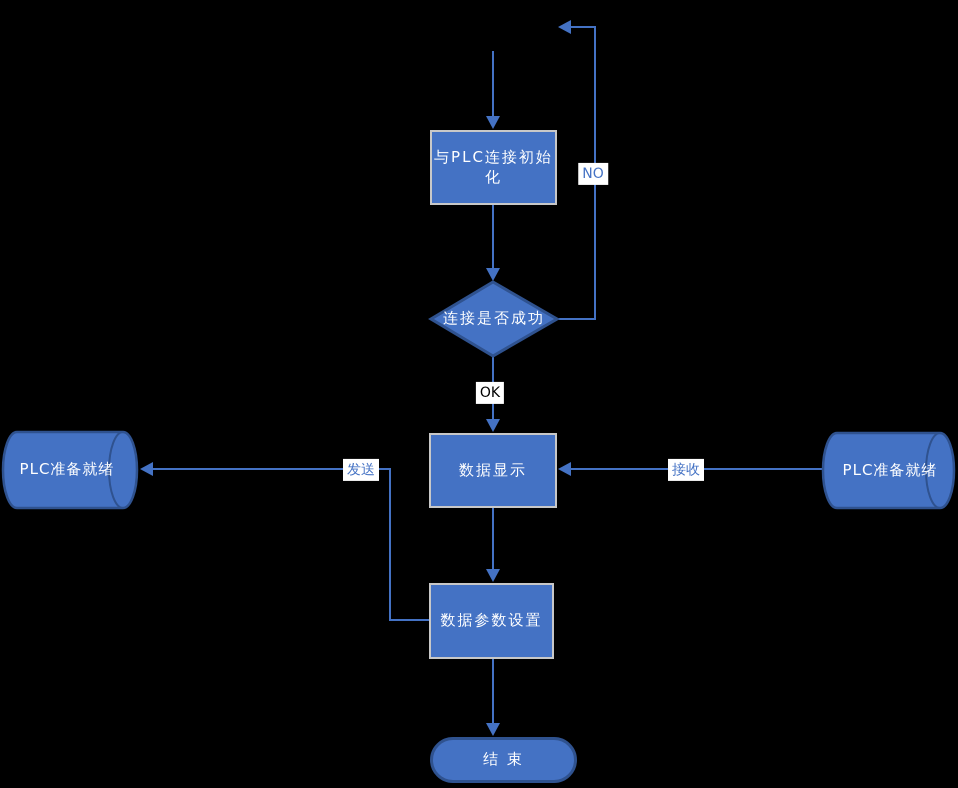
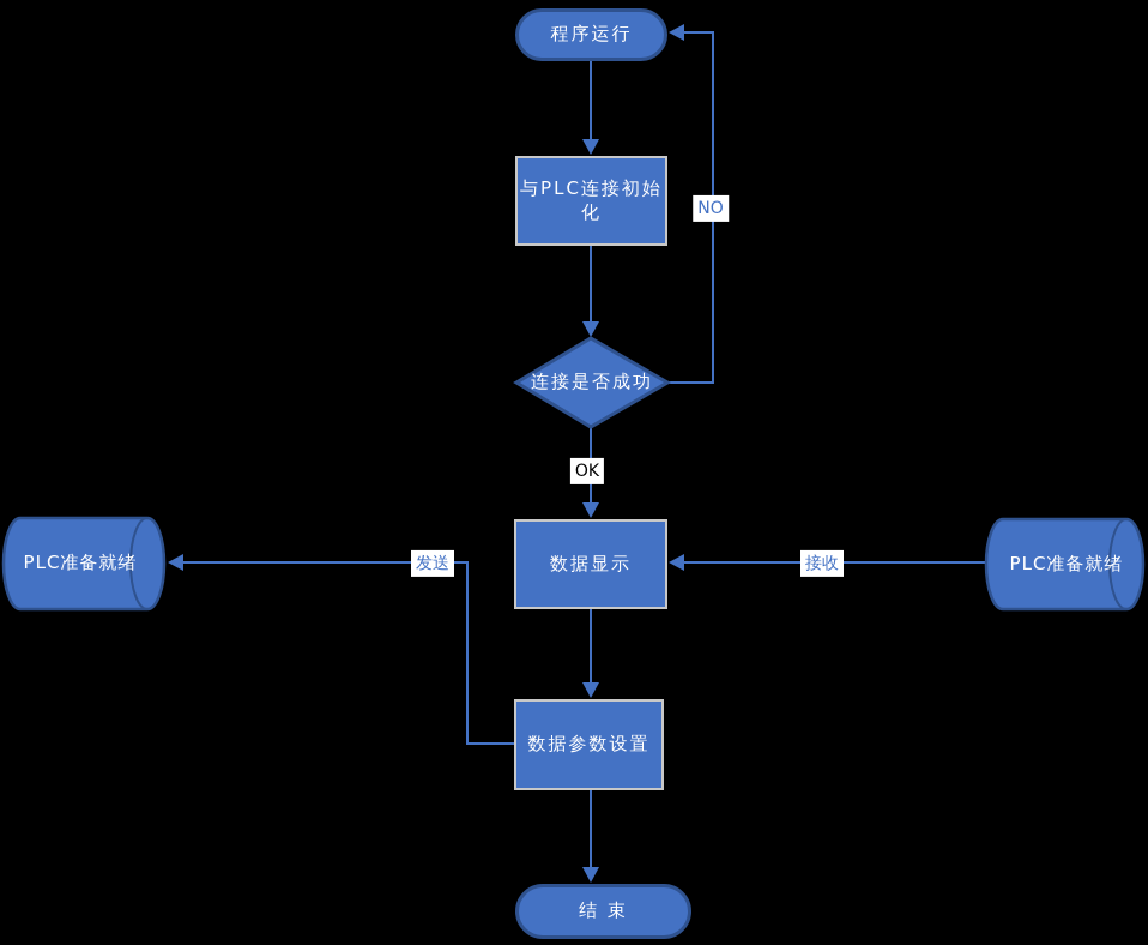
+ 程序运行
  与PLC连接初始化
  连接是否成功
  数据显示
  PLC准备就绪
  PLC准备就绪
  数据参数设置
  结 束
  NO
  OK
  发送
  接收
